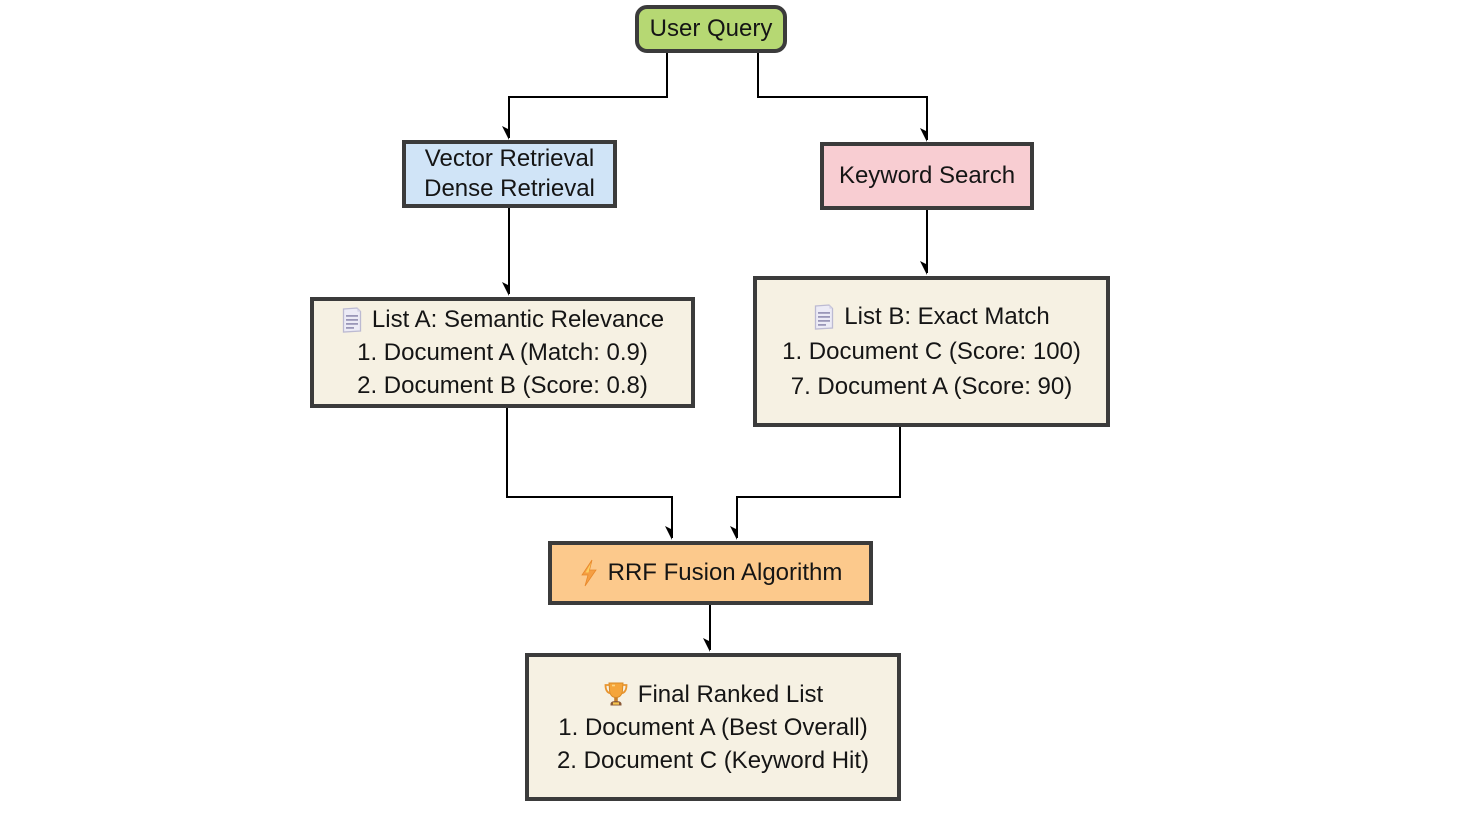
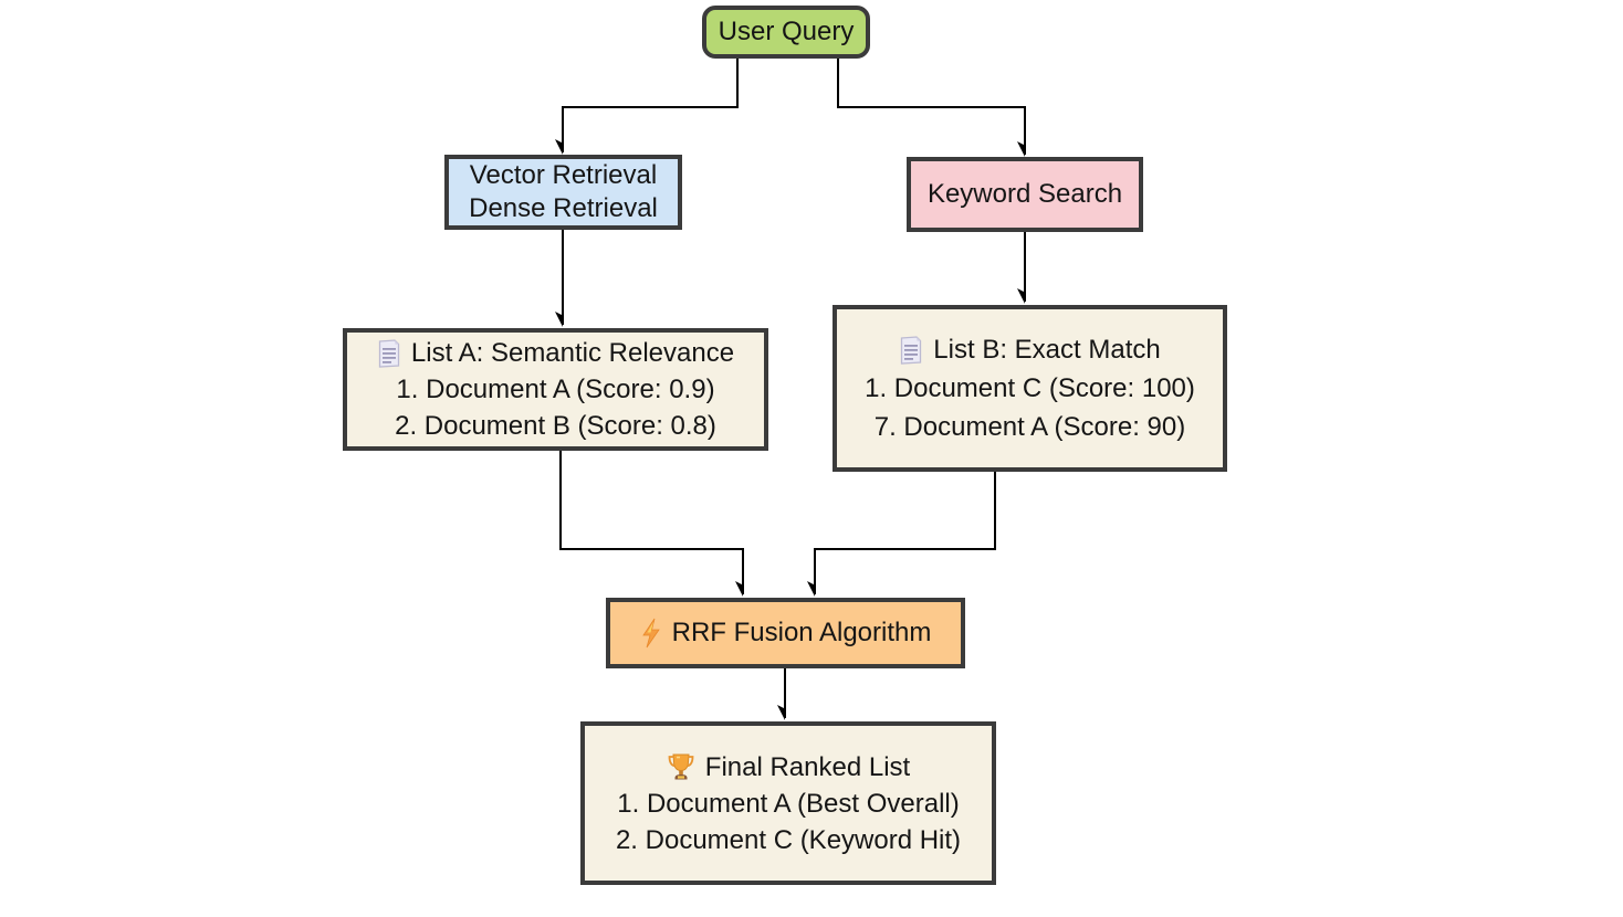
  User Query
  Vector Retrieval
  Dense Retrieval
  Keyword Search
  List A: Semantic Relevance
- 1. Document A (Match: 0.9)
+ 1. Document A (Score: 0.9)
  2. Document B (Score: 0.8)
  List B: Exact Match
  1. Document C (Score: 100)
  7. Document A (Score: 90)
  RRF Fusion Algorithm
  Final Ranked List
  1. Document A (Best Overall)
  2. Document C (Keyword Hit)
